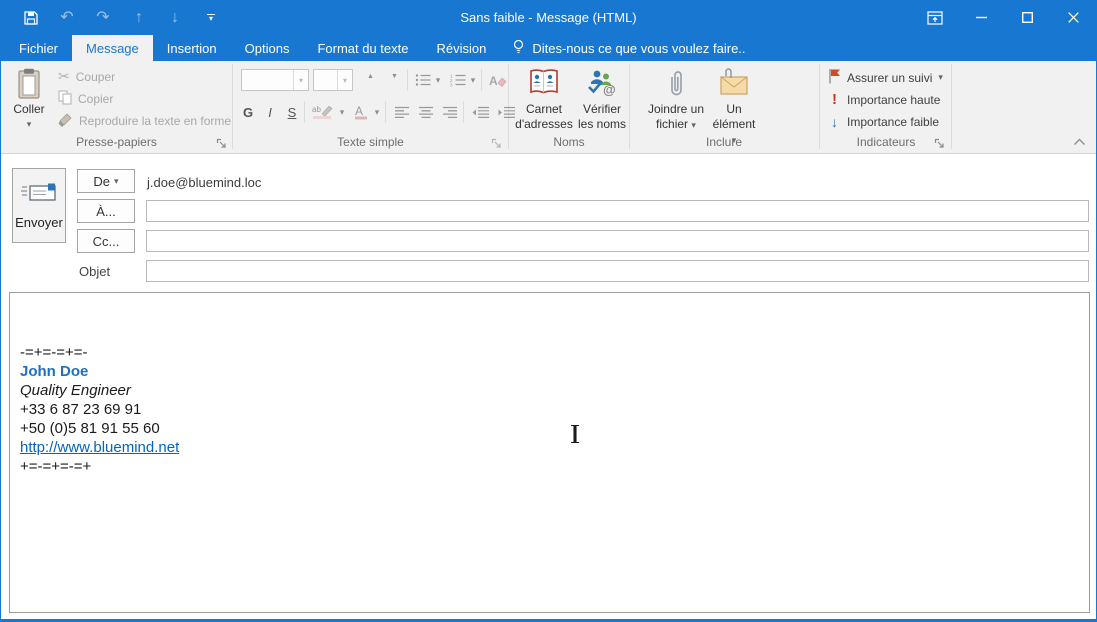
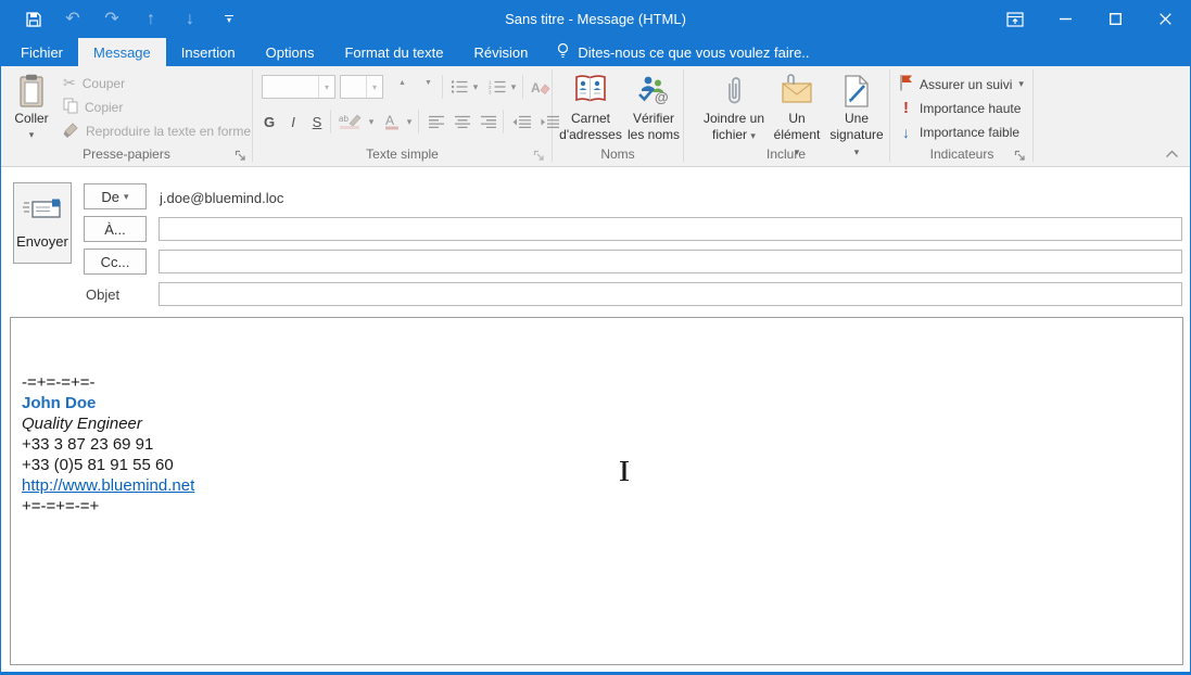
  ↶
  ↷
  ↑
  ↓
  ▾
- Sans faible - Message (HTML)
+ Sans titre - Message (HTML)
  Fichier
  Message
  Insertion
  Options
  Format du texte
  Révision
  Dites-nous ce que vous voulez faire..
  Coller
  ▾
  ✂
  Couper
  Copier
  Reproduire la texte en forme
  Presse-papiers
  ▾
  ▾
  ▾
  ▾
  A
  G
  I
  S
  ab
  ▾
  A
  ▾
  Texte simple
  Carnet
  d'adresses
  @
  Vérifier
  les noms
  Noms
  Joindre un
  fichier ▾
  Un
  élément ▾
+ Une
+ signature ▾
  Inclure
  Assurer un suivi
  ▾
  !
  Importance haute
  ↓
  Importance faible
  Indicateurs
  Envoyer
  De
  ▾
  j.doe@bluemind.loc
  À...
  Cc...
  Objet
  -=+=-=+=-
  John Doe
  Quality Engineer
- +33 6 87 23 69 91
+ +33 3 87 23 69 91
- +50 (0)5 81 91 55 60
+ +33 (0)5 81 91 55 60
  http://www.bluemind.net
  +=-=+=-=+
